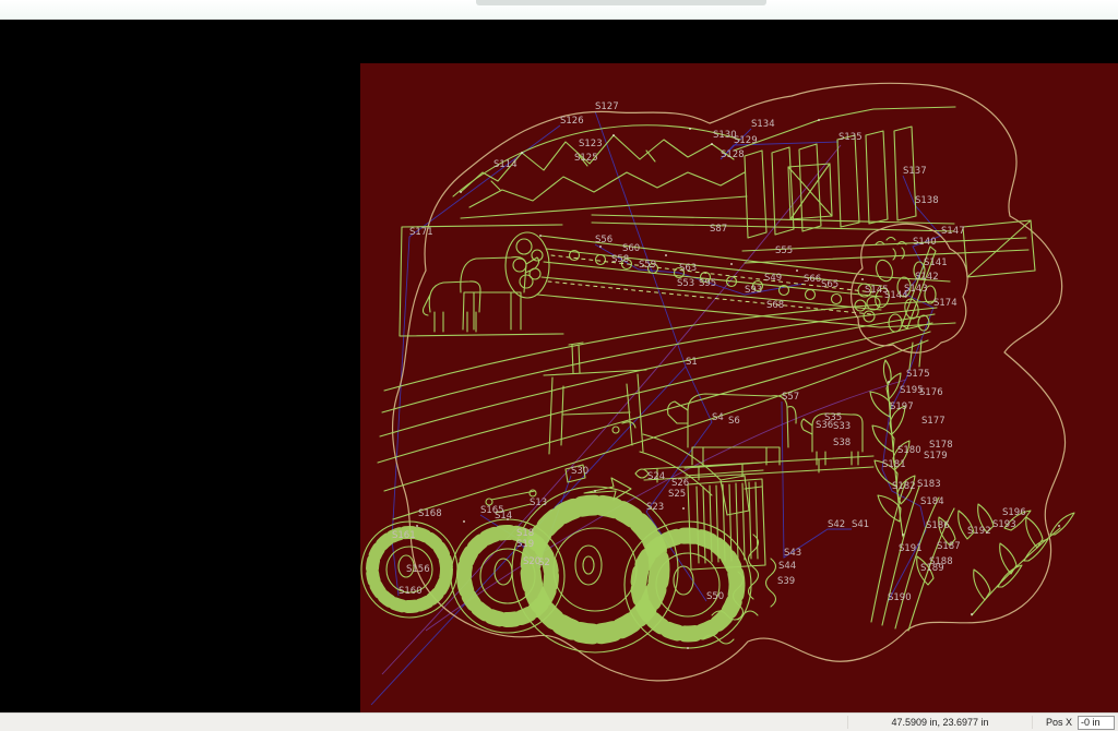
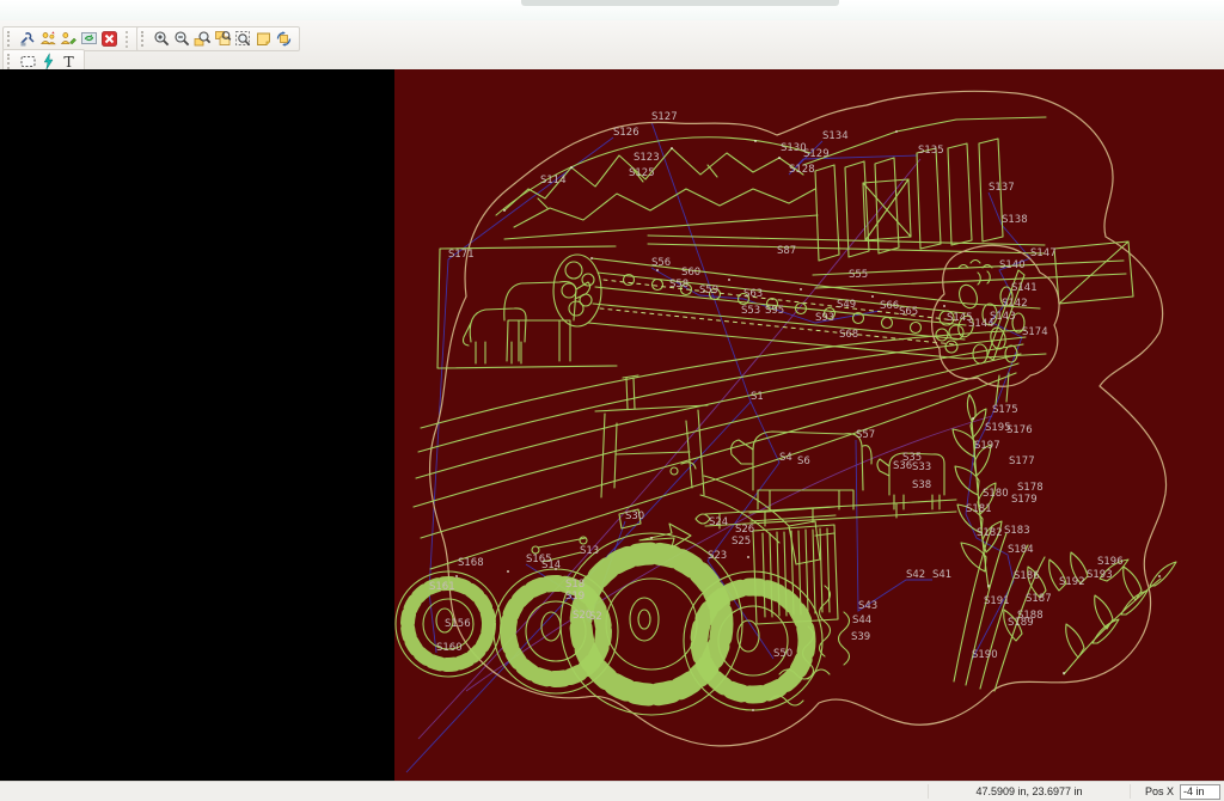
+ T
  S127
  S126
  S114
  S123
  S125
  S130
  S129
  S128
  S134
  S135
  S137
  S138
  S147
  S171
  S87
  S56
  S58
  S59
  S60
  S63
  S53
  S95
  S93
  S49
  S55
  S66
  S65
  S68
  S140
  S141
  S142
  S143
  S144
  S145
  S174
  S1
  S57
  S4
  S6
  S35
  S36
  S33
  S38
  S175
  S195
  S176
  S197
  S177
  S178
  S179
  S180
  S181
  S182
  S183
  S184
  S186
  S196
  S193
  S192
  S187
  S188
  S189
  S190
  S191
  S30
  S24
  S26
  S25
  S23
  S165
  S168
  S13
  S14
  S18
  S19
  S20
  S2
  S161
  S156
  S160
  S50
  S43
  S44
  S39
  S42
  S41
  47.5909 in, 23.6977 in
  Pos X
- -0 in
+ -4 in
